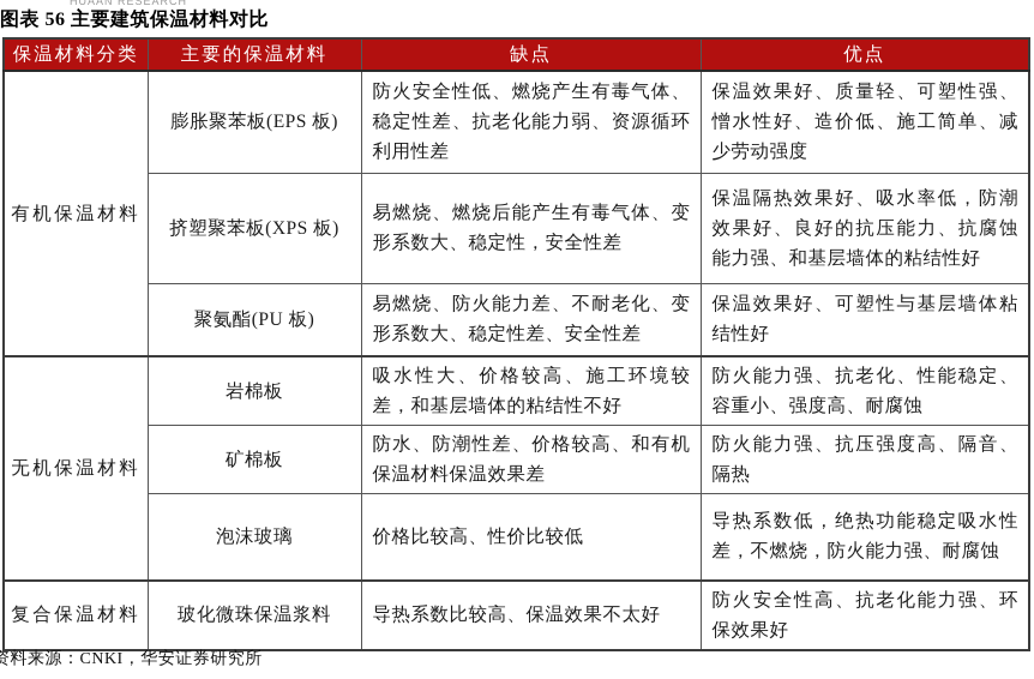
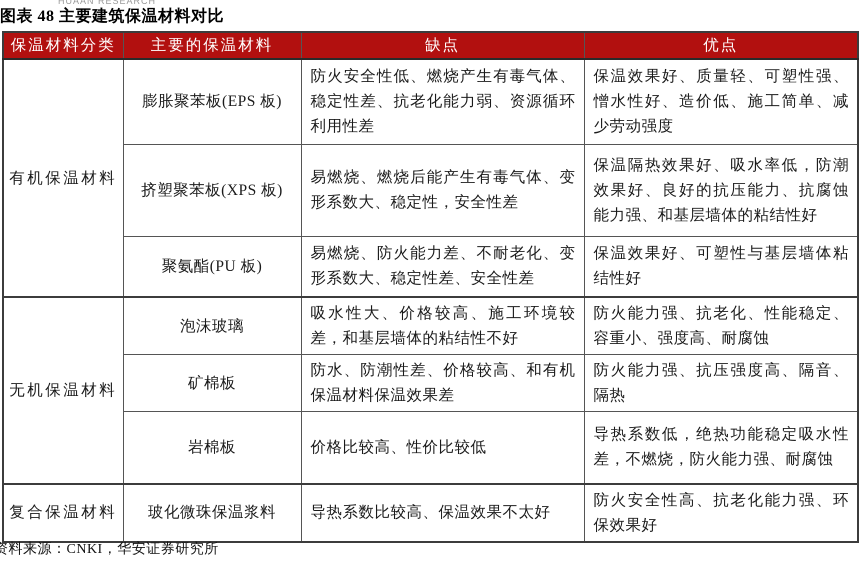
  HUAAN RESEARCH
- 图表 56 主要建筑保温材料对比
+ 图表 48 主要建筑保温材料对比
  保温材料分类	主要的保温材料	缺点	优点
  有机保温材料	膨胀聚苯板(EPS 板)	防火安全性低、燃烧产生有毒气体、稳定性差、抗老化能力弱、资源循环利用性差	保温效果好、质量轻、可塑性强、憎水性好、造价低、施工简单、减少劳动强度
  挤塑聚苯板(XPS 板)	易燃烧、燃烧后能产生有毒气体、变形系数大、稳定性，安全性差	保温隔热效果好、吸水率低，防潮效果好、良好的抗压能力、抗腐蚀能力强、和基层墙体的粘结性好
  聚氨酯(PU 板)	易燃烧、防火能力差、不耐老化、变形系数大、稳定性差、安全性差	保温效果好、可塑性与基层墙体粘结性好
- 无机保温材料	岩棉板	吸水性大、价格较高、施工环境较差，和基层墙体的粘结性不好	防火能力强、抗老化、性能稳定、容重小、强度高、耐腐蚀
+ 无机保温材料	泡沫玻璃	吸水性大、价格较高、施工环境较差，和基层墙体的粘结性不好	防火能力强、抗老化、性能稳定、容重小、强度高、耐腐蚀
  矿棉板	防水、防潮性差、价格较高、和有机保温材料保温效果差	防火能力强、抗压强度高、隔音、隔热
- 泡沫玻璃	价格比较高、性价比较低	导热系数低，绝热功能稳定吸水性差，不燃烧，防火能力强、耐腐蚀
+ 岩棉板	价格比较高、性价比较低	导热系数低，绝热功能稳定吸水性差，不燃烧，防火能力强、耐腐蚀
  复合保温材料	玻化微珠保温浆料	导热系数比较高、保温效果不太好	防火安全性高、抗老化能力强、环保效果好
  资料来源：CNKI，华安证券研究所
